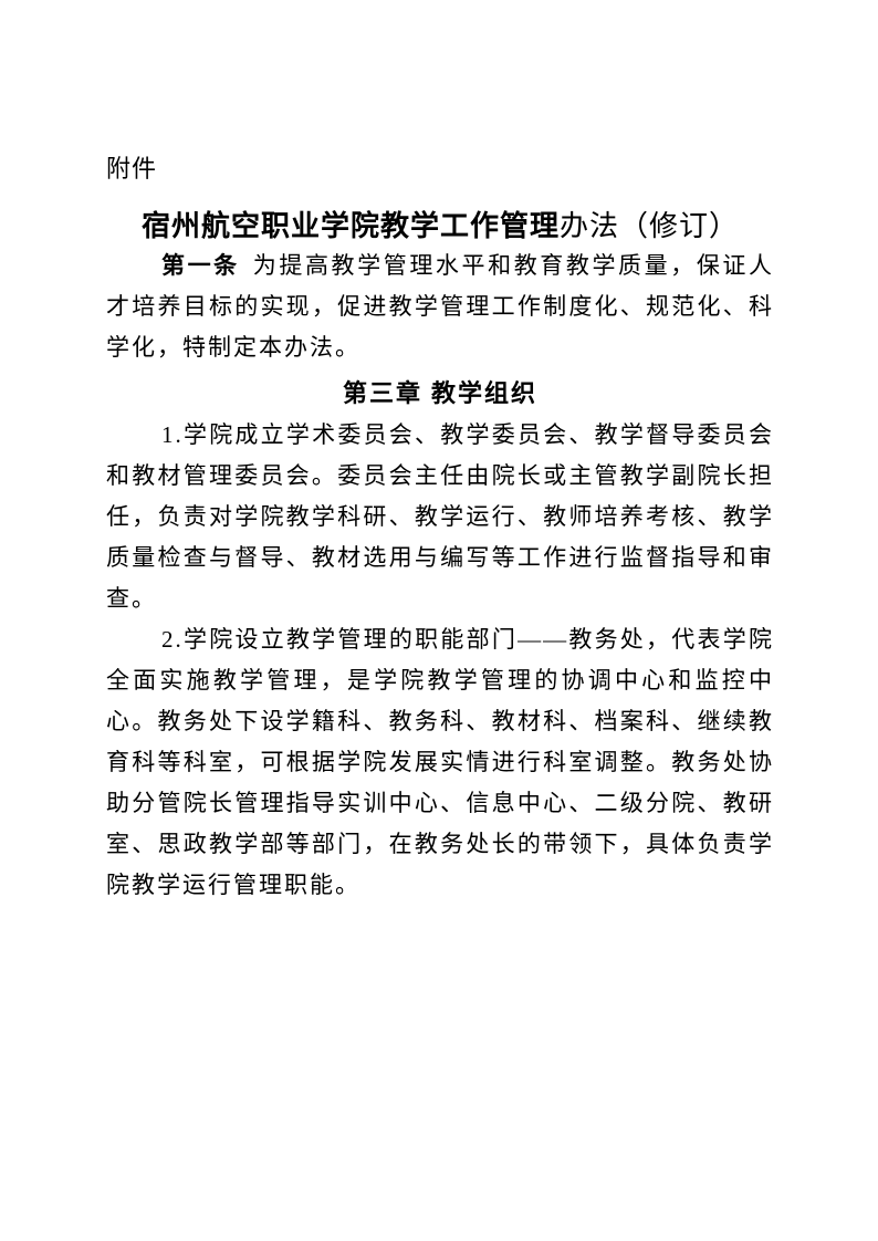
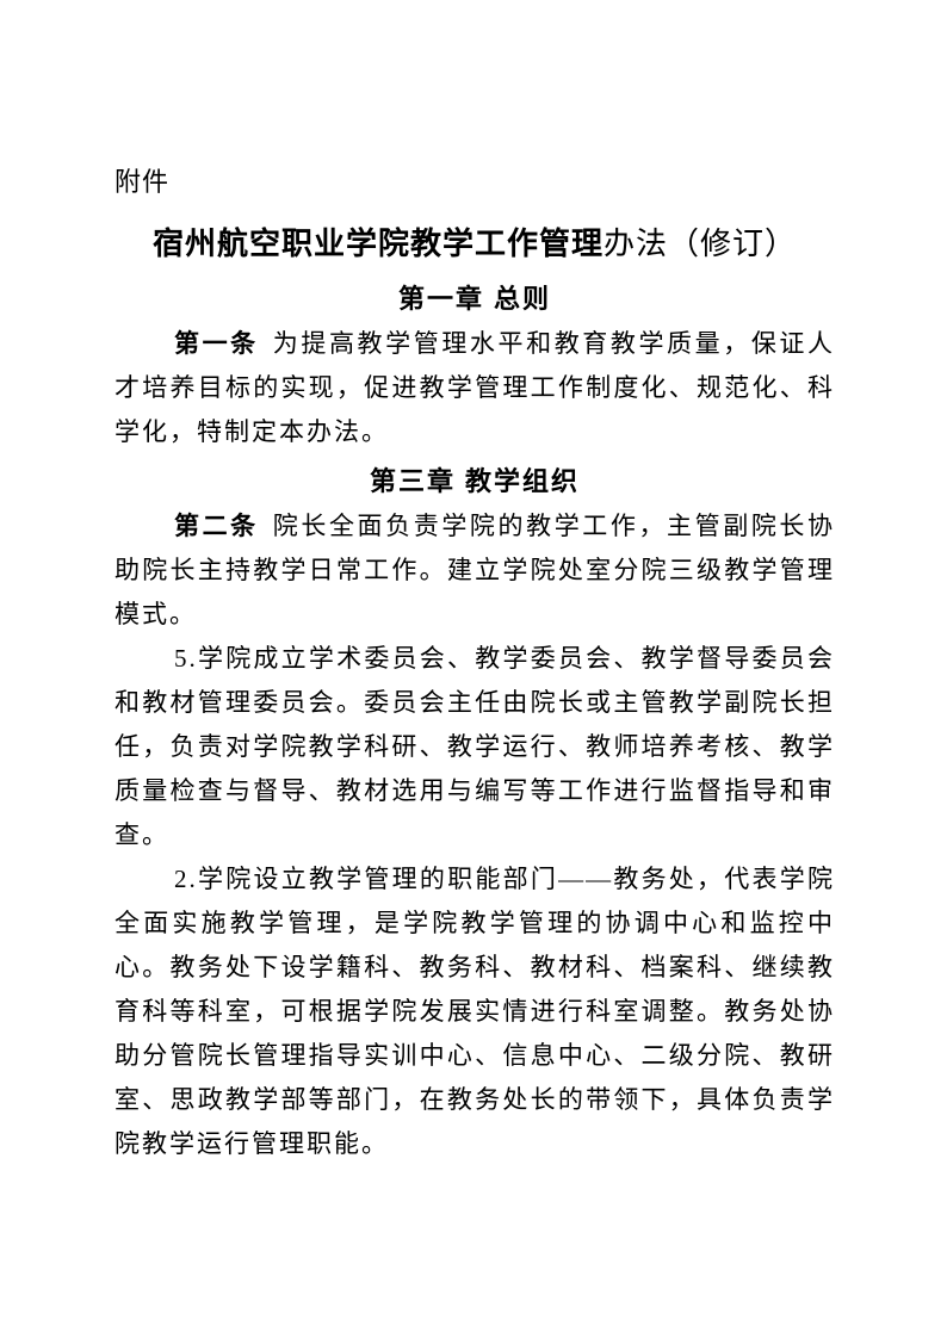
  附件
  宿州航空职业学院教学工作管理办法（修订）
+ 第一章 总则
  第一条 为提高教学管理水平和教育教学质量，保证人才培养目标的实现，促进教学管理工作制度化、规范化、科学化，特制定本办法。
  第三章 教学组织
+ 第二条 院长全面负责学院的教学工作，主管副院长协助院长主持教学日常工作。建立学院处室分院三级教学管理模式。
- 1.学院成立学术委员会、教学委员会、教学督导委员会和教材管理委员会。委员会主任由院长或主管教学副院长担任，负责对学院教学科研、教学运行、教师培养考核、教学质量检查与督导、教材选用与编写等工作进行监督指导和审查。
+ 5.学院成立学术委员会、教学委员会、教学督导委员会和教材管理委员会。委员会主任由院长或主管教学副院长担任，负责对学院教学科研、教学运行、教师培养考核、教学质量检查与督导、教材选用与编写等工作进行监督指导和审查。
  2.学院设立教学管理的职能部门——教务处，代表学院全面实施教学管理，是学院教学管理的协调中心和监控中心。教务处下设学籍科、教务科、教材科、档案科、继续教育科等科室，可根据学院发展实情进行科室调整。教务处协助分管院长管理指导实训中心、信息中心、二级分院、教研室、思政教学部等部门，在教务处长的带领下，具体负责学院教学运行管理职能。
